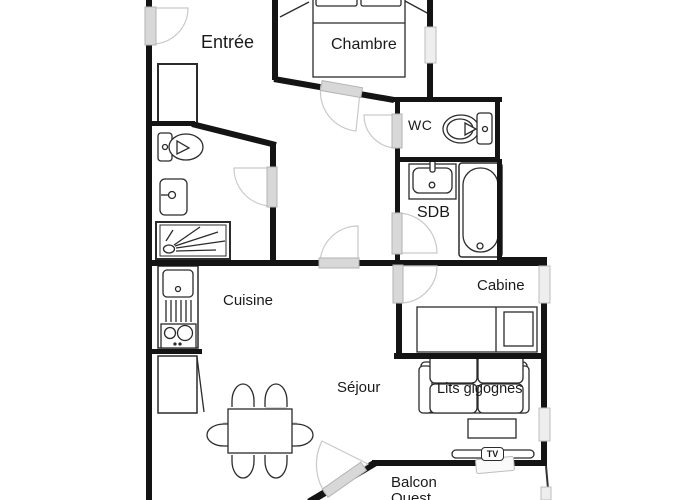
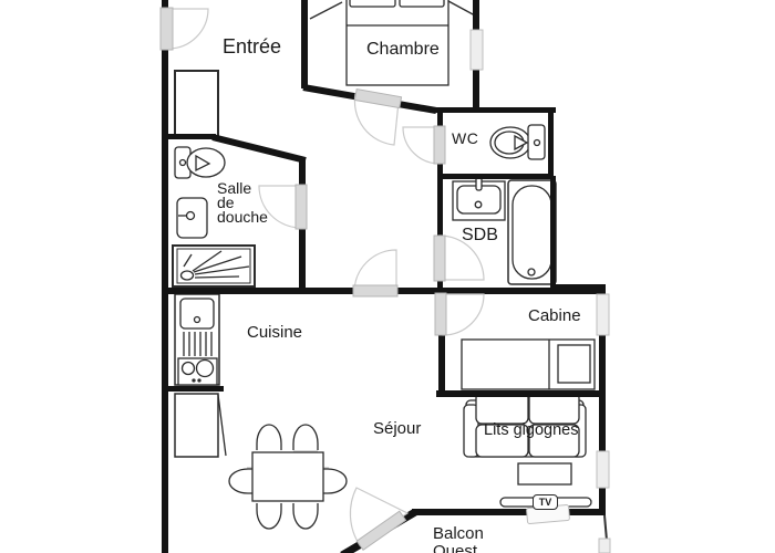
  Entrée
  Chambre
  WC
  SDB
+ Salle
+ de
+ douche
  Cuisine
  Cabine
  Séjour
  Lits gigognes
  Balcon
  Ouest
  TV
